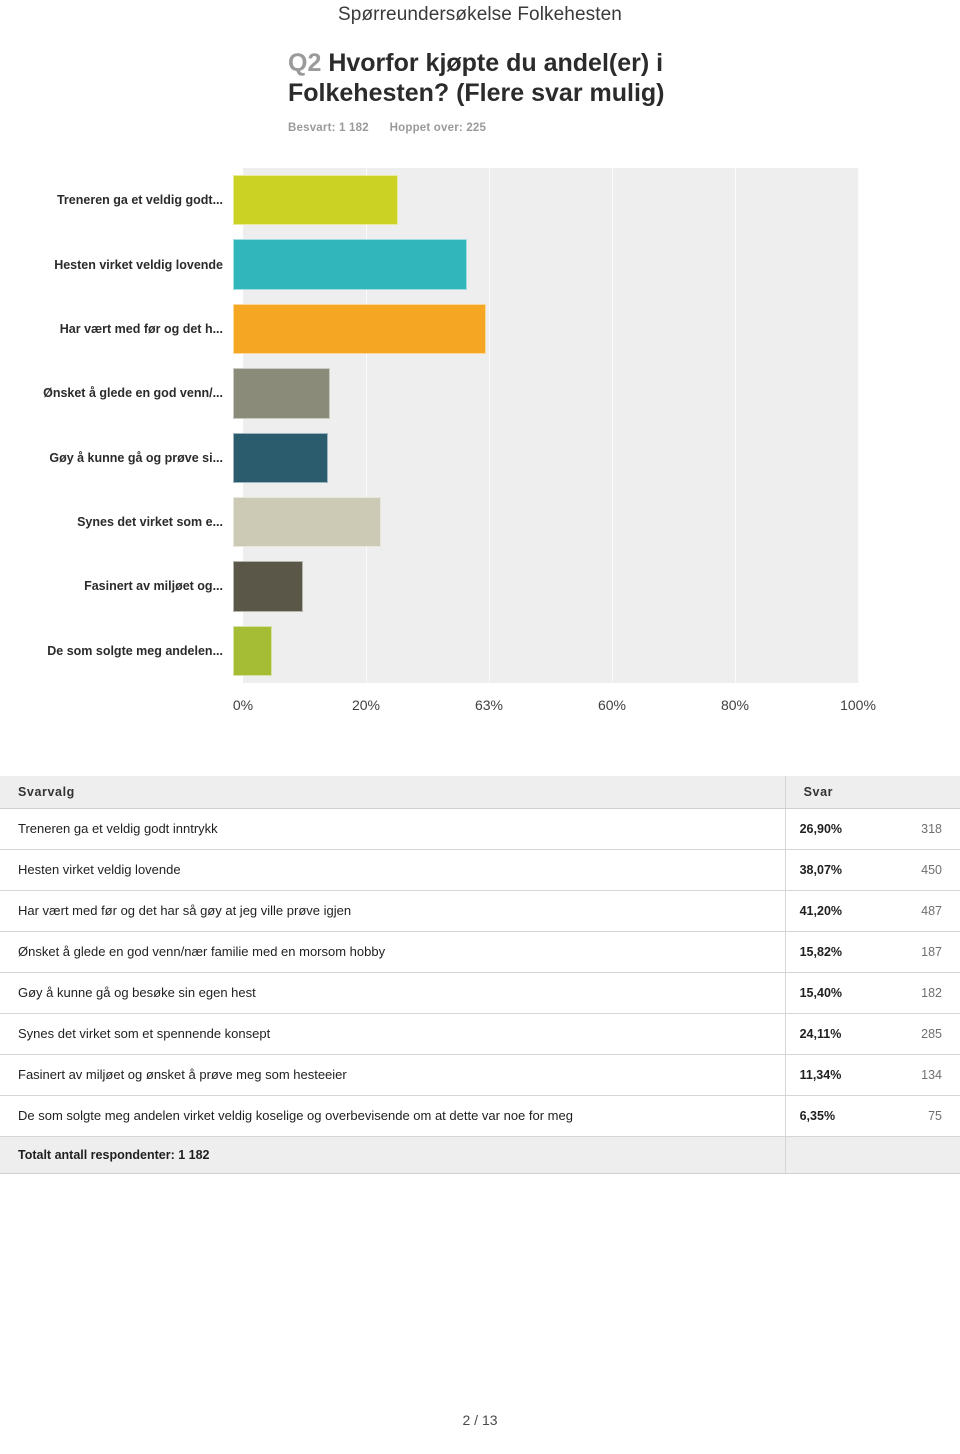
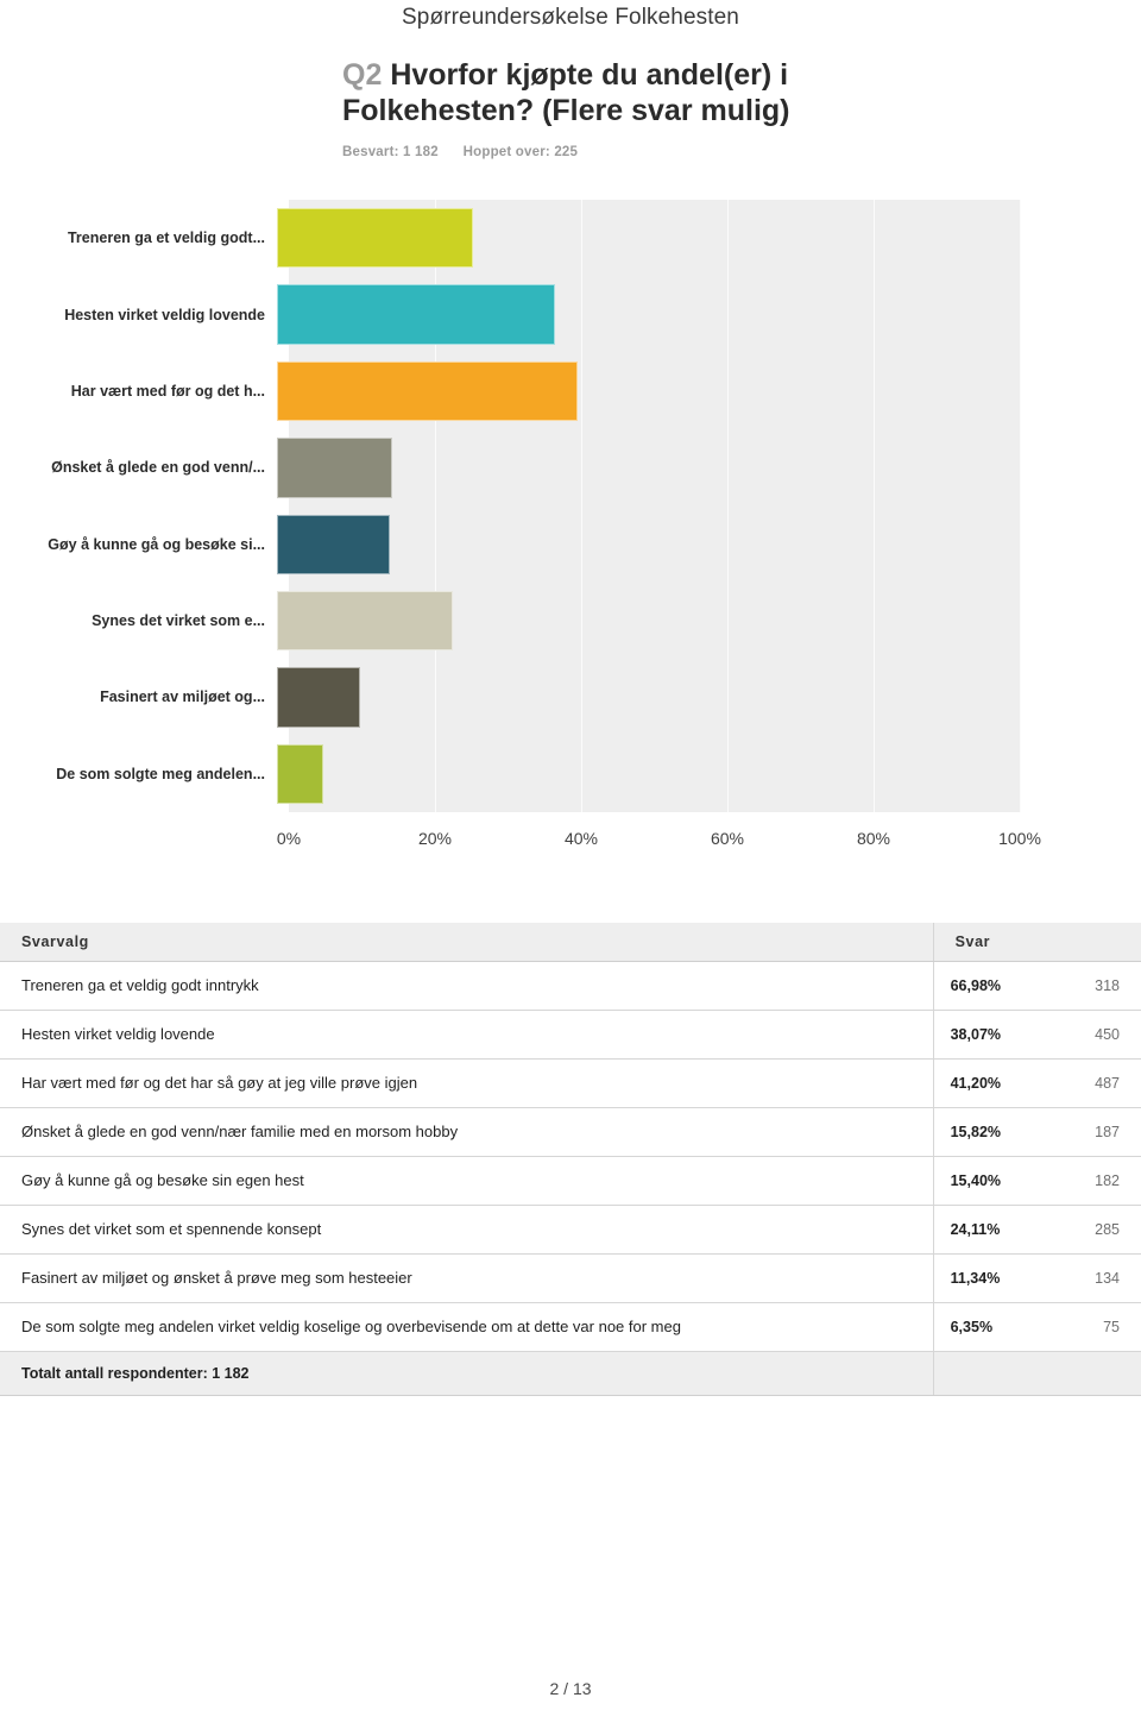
  Spørreundersøkelse Folkehesten
  Q2 Hvorfor kjøpte du andel(er) i Folkehesten? (Flere svar mulig)
  Besvart: 1 182 Hoppet over: 225
  Treneren ga et veldig godt...
  Hesten virket veldig lovende
  Har vært med før og det h...
  Ønsket å glede en god venn/...
- Gøy å kunne gå og prøve si...
+ Gøy å kunne gå og besøke si...
  Synes det virket som e...
  Fasinert av miljøet og...
  De som solgte meg andelen...
  0%
  20%
- 63%
+ 40%
  60%
  80%
  100%
  Svarvalg	Svar
- Treneren ga et veldig godt inntrykk	26,90%	318
+ Treneren ga et veldig godt inntrykk	66,98%	318
  Hesten virket veldig lovende	38,07%	450
  Har vært med før og det har så gøy at jeg ville prøve igjen	41,20%	487
  Ønsket å glede en god venn/nær familie med en morsom hobby	15,82%	187
  Gøy å kunne gå og besøke sin egen hest	15,40%	182
  Synes det virket som et spennende konsept	24,11%	285
  Fasinert av miljøet og ønsket å prøve meg som hesteeier	11,34%	134
  De som solgte meg andelen virket veldig koselige og overbevisende om at dette var noe for meg	6,35%	75
  Totalt antall respondenter: 1 182
  2 / 13
